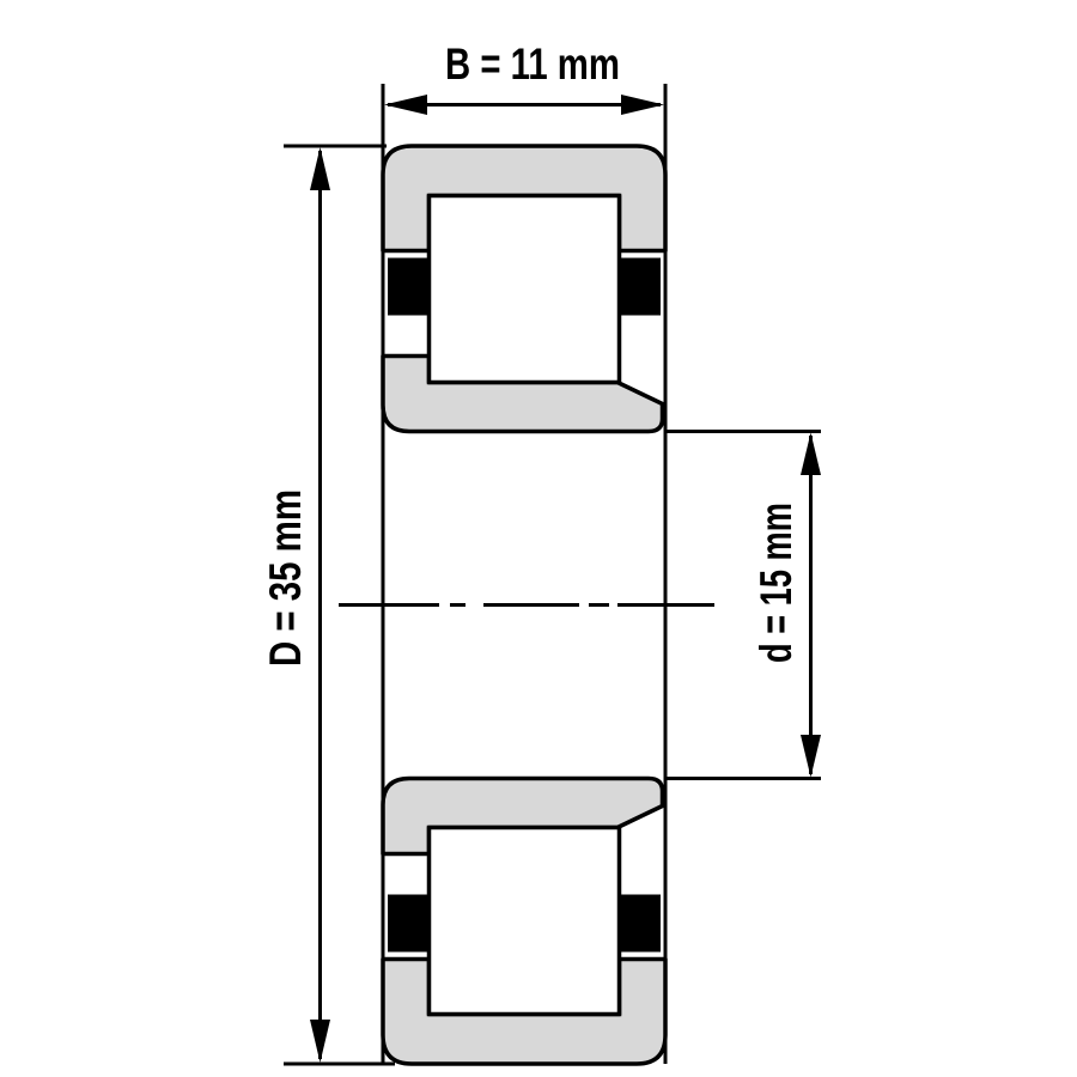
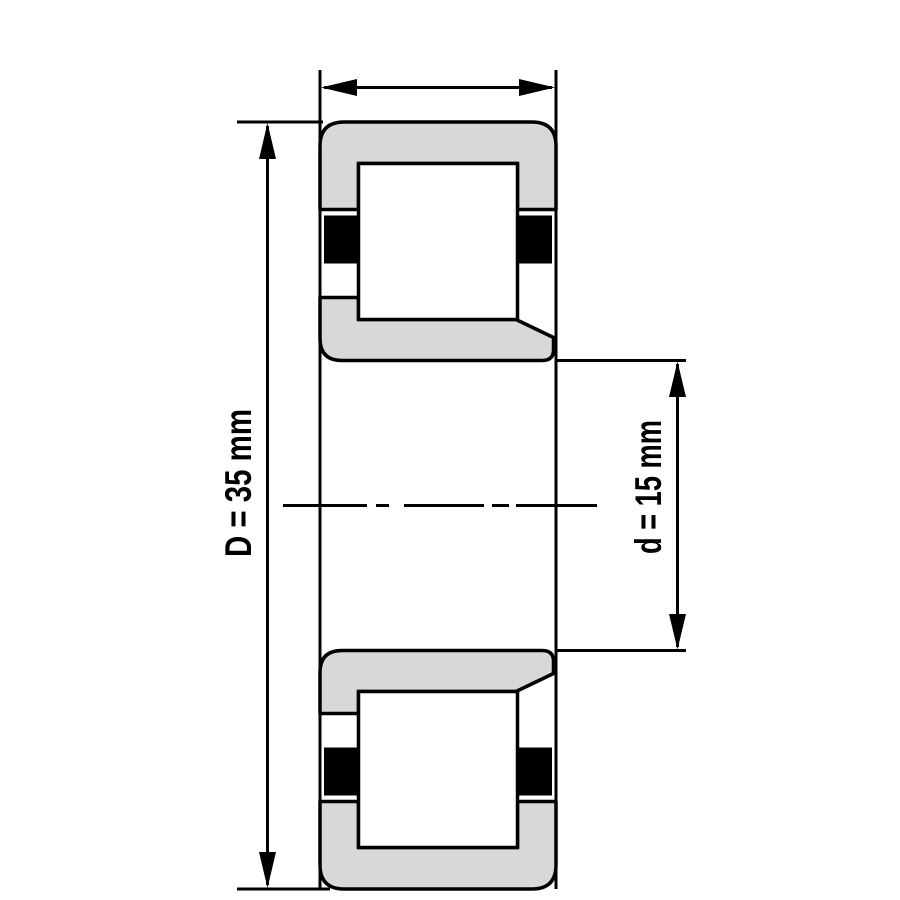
- B = 11 mm
